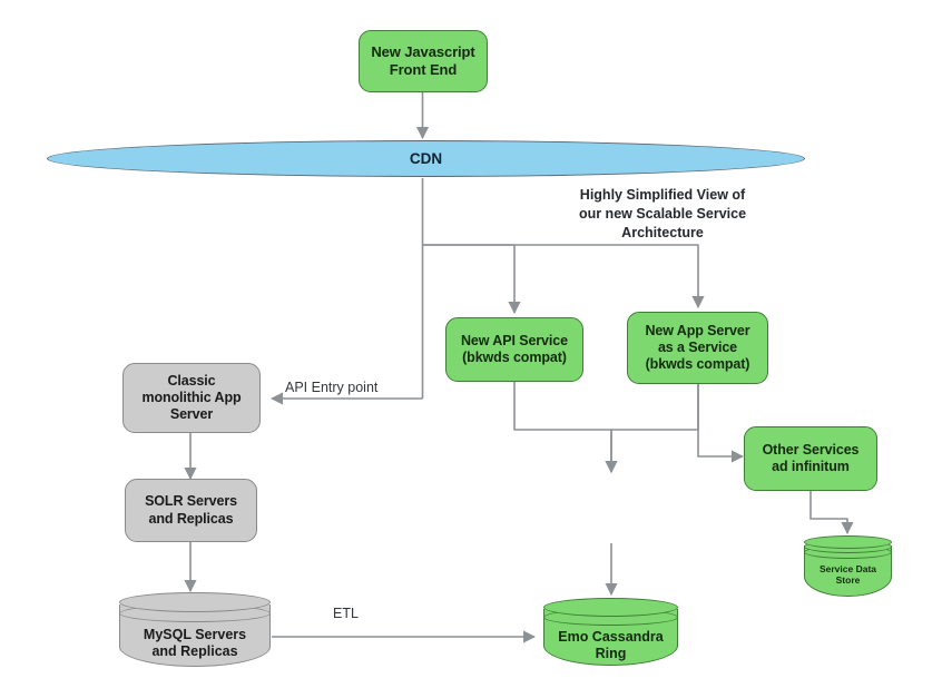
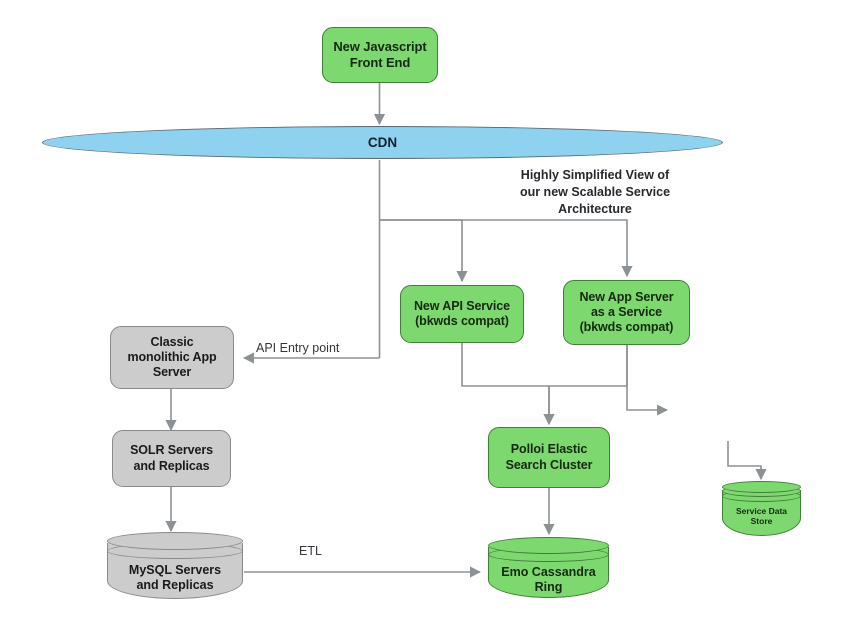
  New Javascript
  Front End
  CDN
  Highly Simplified View of
  our new Scalable Service
  Architecture
  New API Service
  (bkwds compat)
  New App Server
  as a Service
  (bkwds compat)
  Classic
  monolithic App
  Server
  API Entry point
- Other Services
- ad infinitum
  SOLR Servers
  and Replicas
+ Polloi Elastic
+ Search Cluster
  Service Data
  Store
  MySQL Servers
  and Replicas
  ETL
  Emo Cassandra
  Ring
